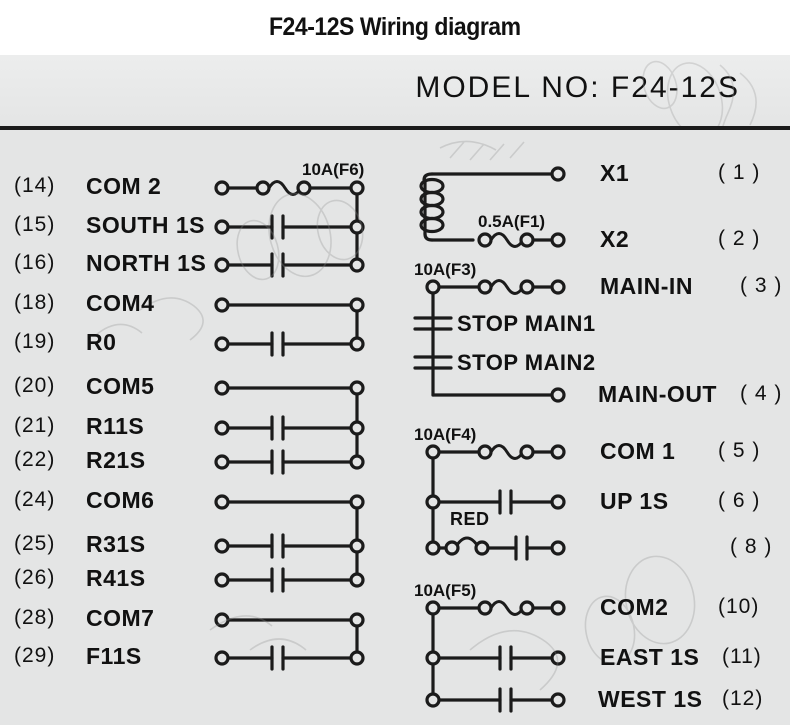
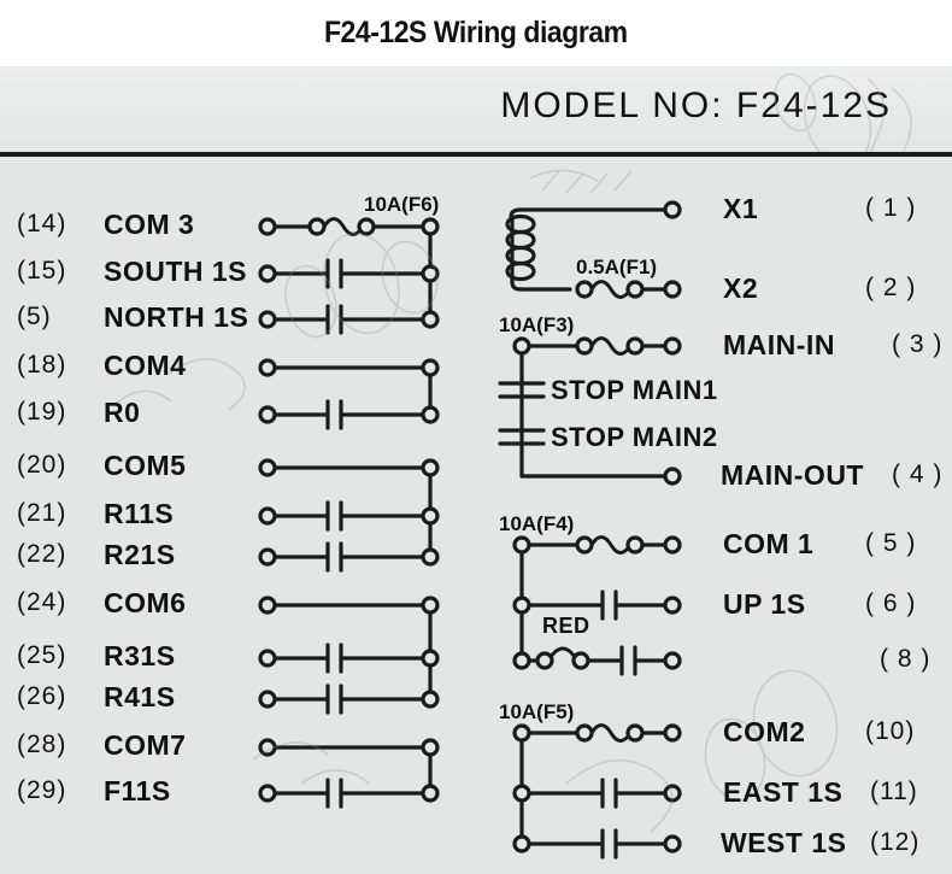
  F24-12S Wiring diagram
  MODEL NO: F24-12S
  10A(F6)
  (14)
- COM 2
+ COM 3
  (15)
  SOUTH 1S
- (16)
+ (5)
  NORTH 1S
  (18)
  COM4
  (19)
  R0
  (20)
  COM5
  (21)
  R11S
  (22)
  R21S
  (24)
  COM6
  (25)
  R31S
  (26)
  R41S
  (28)
  COM7
  (29)
  F11S
  0.5A(F1)
  X1
  ( 1 )
  X2
  ( 2 )
  10A(F3)
  MAIN-IN
  ( 3 )
  STOP MAIN1
  STOP MAIN2
  MAIN-OUT
  ( 4 )
  10A(F4)
  RED
  COM 1
  ( 5 )
  UP 1S
  ( 6 )
  ( 8 )
  10A(F5)
  COM2
  (10)
  EAST 1S
  (11)
  WEST 1S
  (12)
